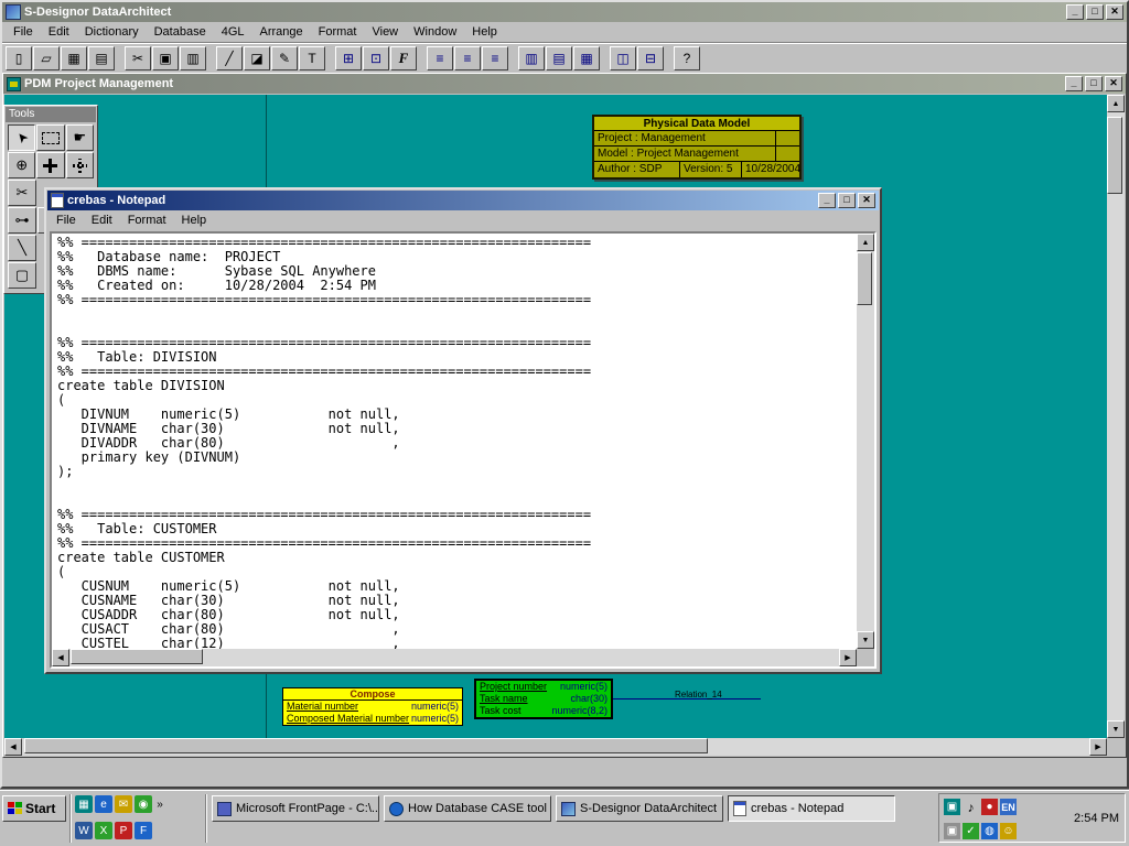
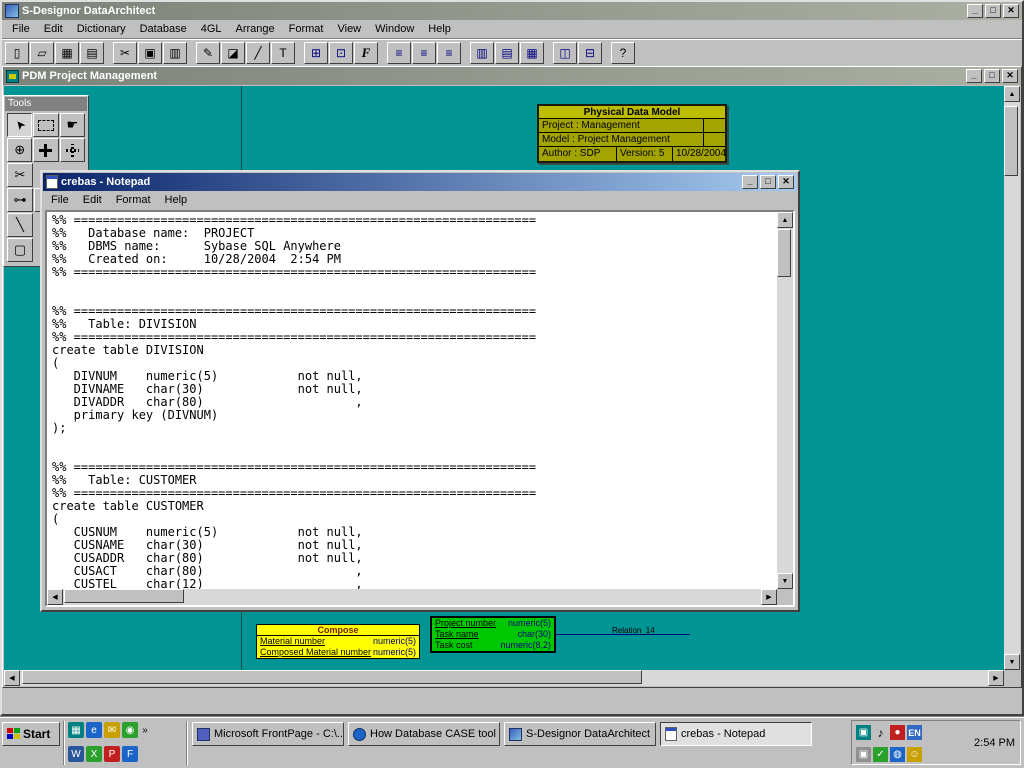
  S-Designor DataArchitect
  _
  □
  ✕
  File
  Edit
  Dictionary
  Database
  4GL
  Arrange
  Format
  View
  Window
  Help
  ▯
  ▱
  ▦
  ▤
  ✂
  ▣
  ▥
- ╱
+ ✎
  ◪
- ✎
+ ╱
  T
  ⊞
  ⊡
  F
  ≡
  ≡
  ≡
  ▥
  ▤
  ▦
  ◫
  ⊟
  ?
  PDM Project Management
  _
  □
  ✕
  Tools
  ☛
  ⊕
  ✂
  ⊶
  ╲
  ▢
  Physical Data Model
  Project : Management
  Model : Project Management
  Author : SDP
  Version: 5
  10/28/2004
  Compose
  Material number
  numeric(5)
  Composed Material number
  numeric(5)
  Project number
  numeric(5)
  Task name
  char(30)
  Task cost
  numeric(8,2)
  Relation_14
  crebas - Notepad
  _
  □
  ✕
  File
  Edit
  Format
  Help
  %% ================================================================
  %% Database name: PROJECT
  %% DBMS name: Sybase SQL Anywhere
  %% Created on: 10/28/2004 2:54 PM
  %% ================================================================
  %% ================================================================
  %% Table: DIVISION
  %% ================================================================
  create table DIVISION
  (
  DIVNUM numeric(5) not null,
  DIVNAME char(30) not null,
  DIVADDR char(80) ,
  primary key (DIVNUM)
  );
  %% ================================================================
  %% Table: CUSTOMER
  %% ================================================================
  create table CUSTOMER
  (
  CUSNUM numeric(5) not null,
  CUSNAME char(30) not null,
  CUSADDR char(80) not null,
  CUSACT char(80) ,
  CUSTEL char(12) ,
  Start
  ▦
  e
  ✉
  ◉
  »
  W
  X
  P
  F
  Microsoft FrontPage - C:\..
  How Database CASE tool
  S-Designor DataArchitect
  crebas - Notepad
  ▣
  ♪
  ●
  EN
  ▣
  ✓
  ◍
  ☺
  2:54 PM
